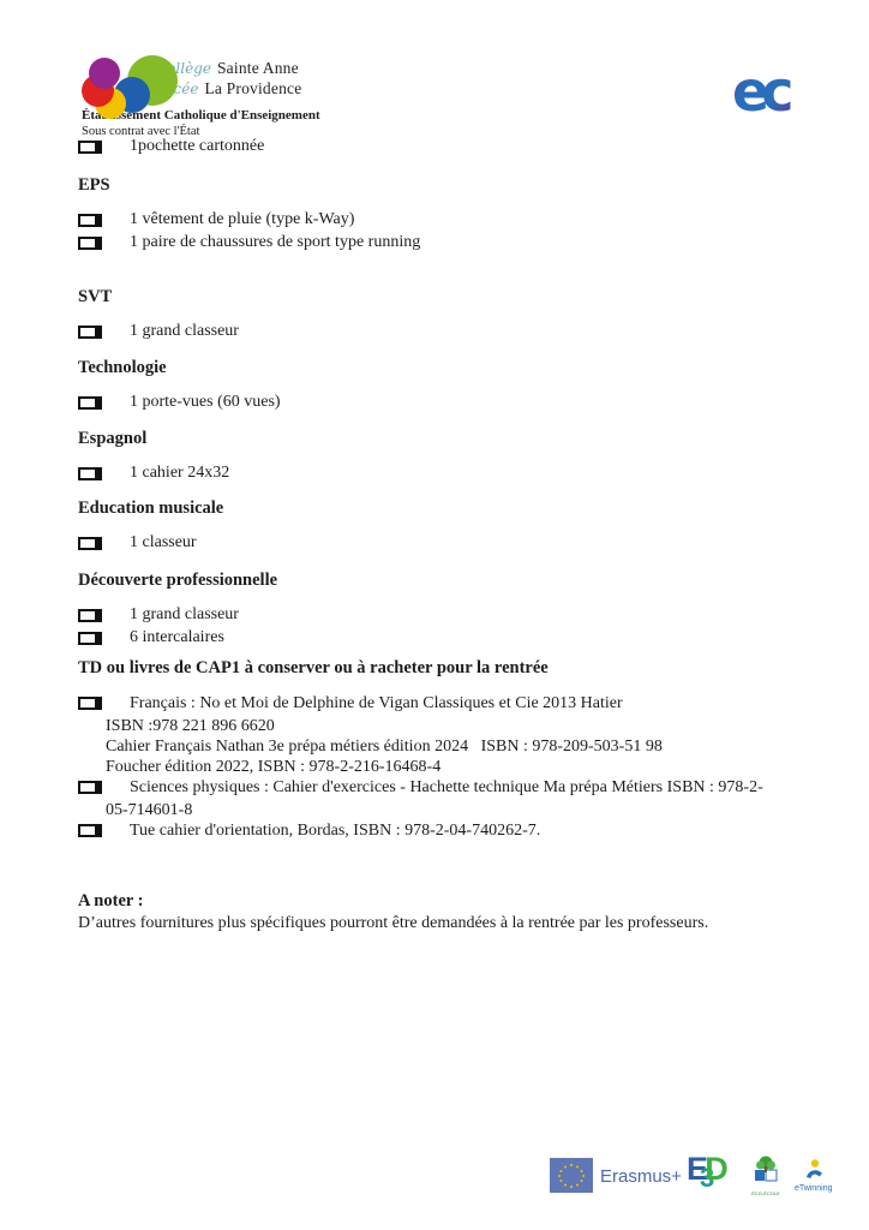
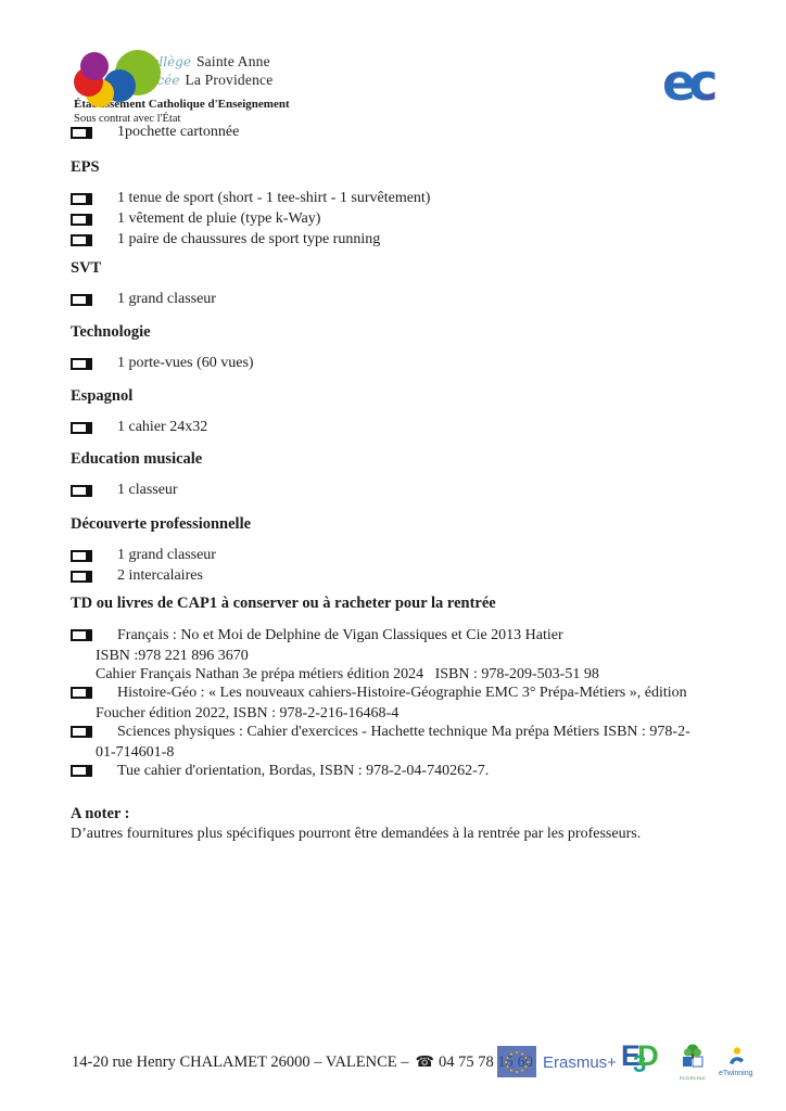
  llège Sainte Anne
  cée La Providence
  Étasement Catholique d'Enseignement
  Sous contrat avec l'État
  ec
  1pochette cartonnée
  EPS
+ 1 tenue de sport (short - 1 tee-shirt - 1 survêtement)
  1 vêtement de pluie (type k-Way)
  1 paire de chaussures de sport type running
  SVT
  1 grand classeur
  Technologie
  1 porte-vues (60 vues)
  Espagnol
  1 cahier 24x32
  Education musicale
  1 classeur
  Découverte professionnelle
  1 grand classeur
- 6 intercalaires
+ 2 intercalaires
  TD ou livres de CAP1 à conserver ou à racheter pour la rentrée
  Français : No et Moi de Delphine de Vigan Classiques et Cie 2013 Hatier
- ISBN :978 221 896 6620
+ ISBN :978 221 896 3670
  Cahier Français Nathan 3e prépa métiers édition 2024 ISBN : 978-209-503-51 98
+ Histoire-Géo : « Les nouveaux cahiers-Histoire-Géographie EMC 3° Prépa-Métiers », édition
  Foucher édition 2022, ISBN : 978-2-216-16468-4
  Sciences physiques : Cahier d'exercices - Hachette technique Ma prépa Métiers ISBN : 978-2-
- 05-714601-8
+ 01-714601-8
  Tue cahier d'orientation, Bordas, ISBN : 978-2-04-740262-7.
  A noter :
  D’autres fournitures plus spécifiques pourront être demandées à la rentrée par les professeurs.
+ 14-20 rue Henry CHALAMET 26000 – VALENCE – ☎ 04 75 78 15 60
  Erasmus+
  E3D
